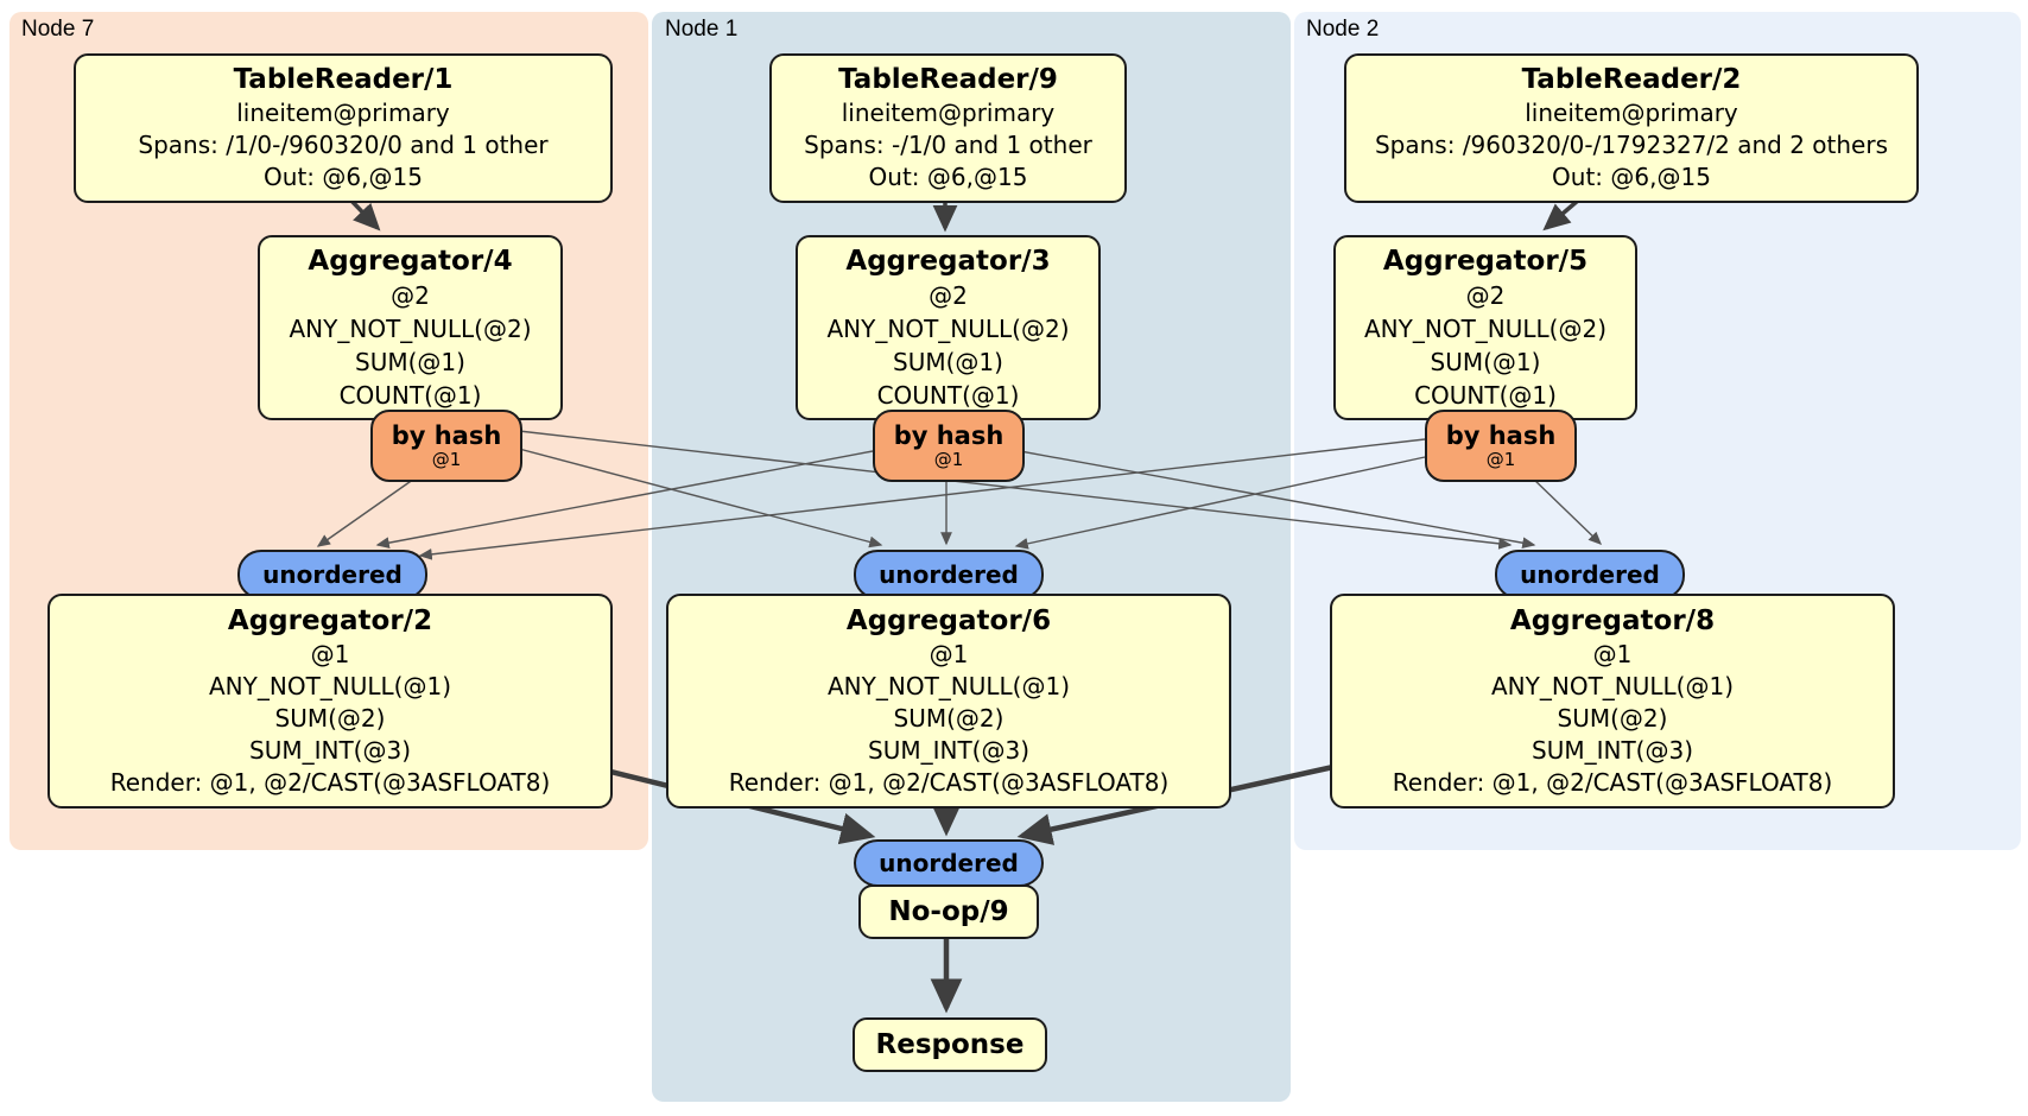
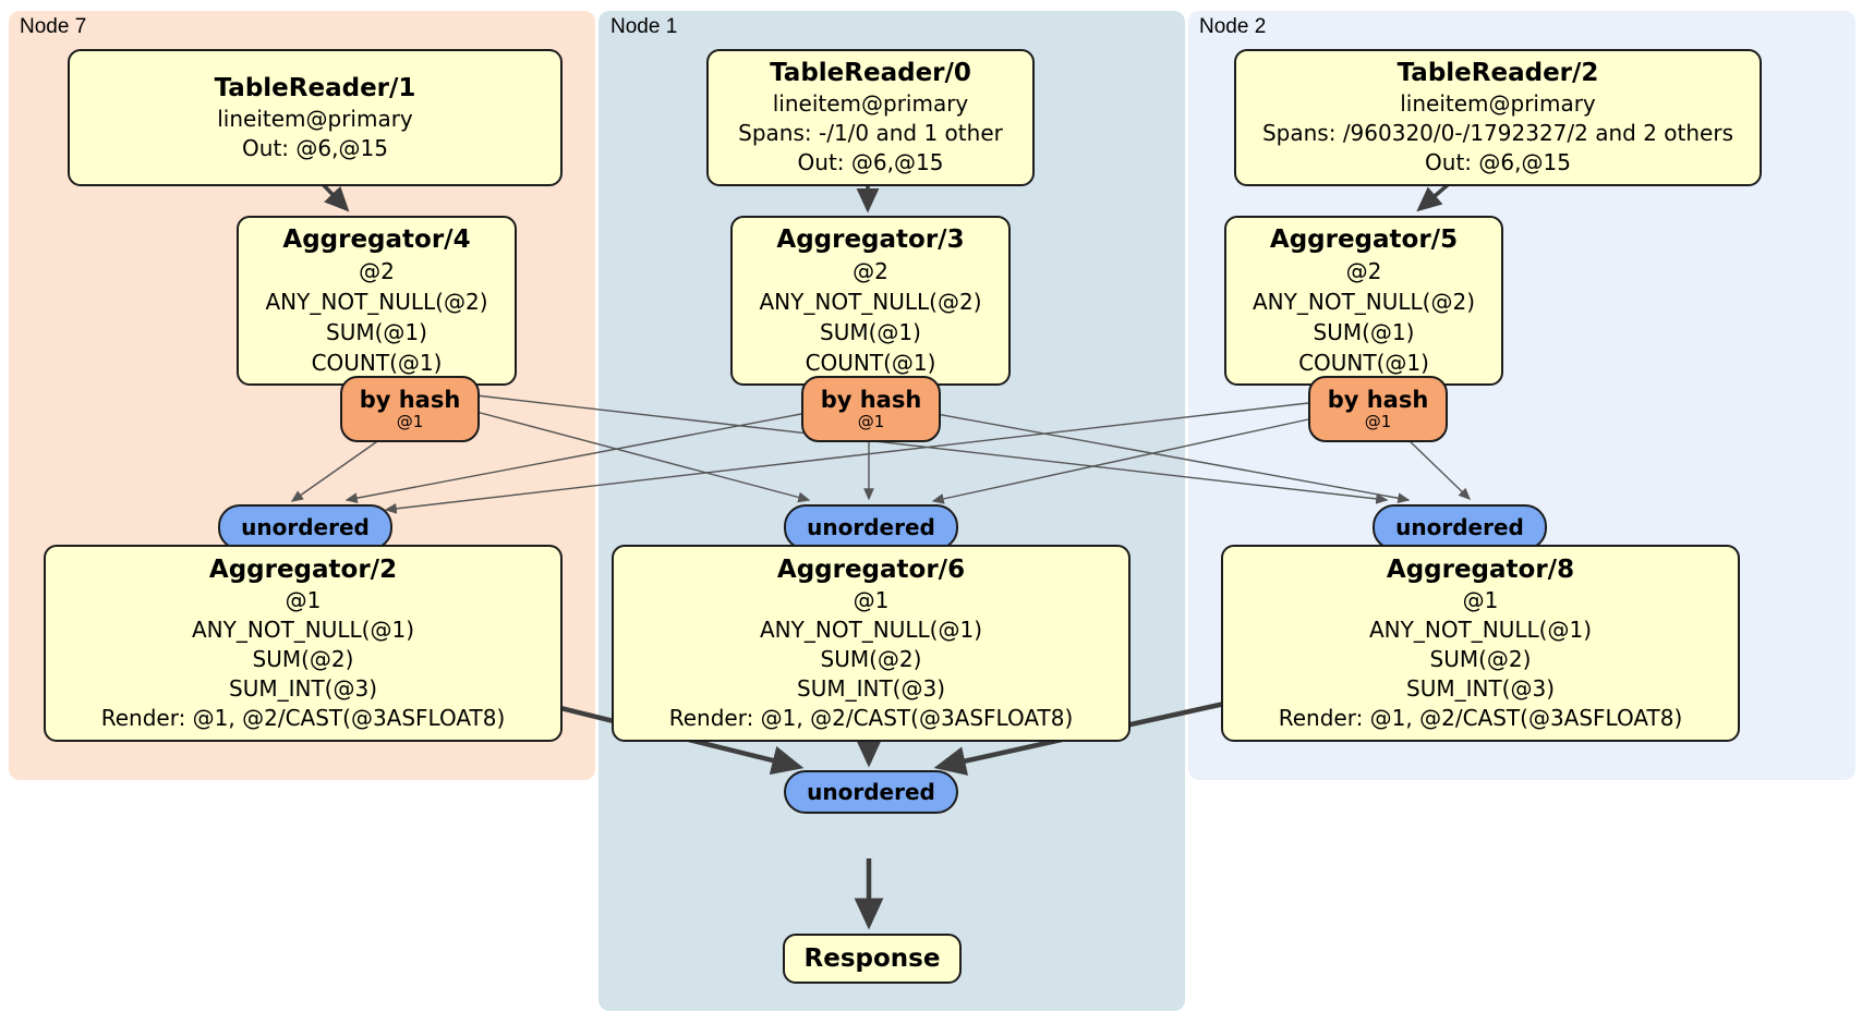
  Node 7
  Node 1
  Node 2
  TableReader/1
  lineitem@primary
- Spans: /1/0-/960320/0 and 1 other
  Out: @6,@15
- TableReader/9
+ TableReader/0
  lineitem@primary
  Spans: -/1/0 and 1 other
  Out: @6,@15
  TableReader/2
  lineitem@primary
  Spans: /960320/0-/1792327/2 and 2 others
  Out: @6,@15
  Aggregator/4
  @2
  ANY_NOT_NULL(@2)
  SUM(@1)
  COUNT(@1)
  Aggregator/3
  @2
  ANY_NOT_NULL(@2)
  SUM(@1)
  COUNT(@1)
  Aggregator/5
  @2
  ANY_NOT_NULL(@2)
  SUM(@1)
  COUNT(@1)
  by hash
  @1
  by hash
  @1
  by hash
  @1
  unordered
  unordered
  unordered
  Aggregator/2
  @1
  ANY_NOT_NULL(@1)
  SUM(@2)
  SUM_INT(@3)
  Render: @1, @2/CAST(@3ASFLOAT8)
  Aggregator/6
  @1
  ANY_NOT_NULL(@1)
  SUM(@2)
  SUM_INT(@3)
  Render: @1, @2/CAST(@3ASFLOAT8)
  Aggregator/8
  @1
  ANY_NOT_NULL(@1)
  SUM(@2)
  SUM_INT(@3)
  Render: @1, @2/CAST(@3ASFLOAT8)
  unordered
- No-op/9
  Response
